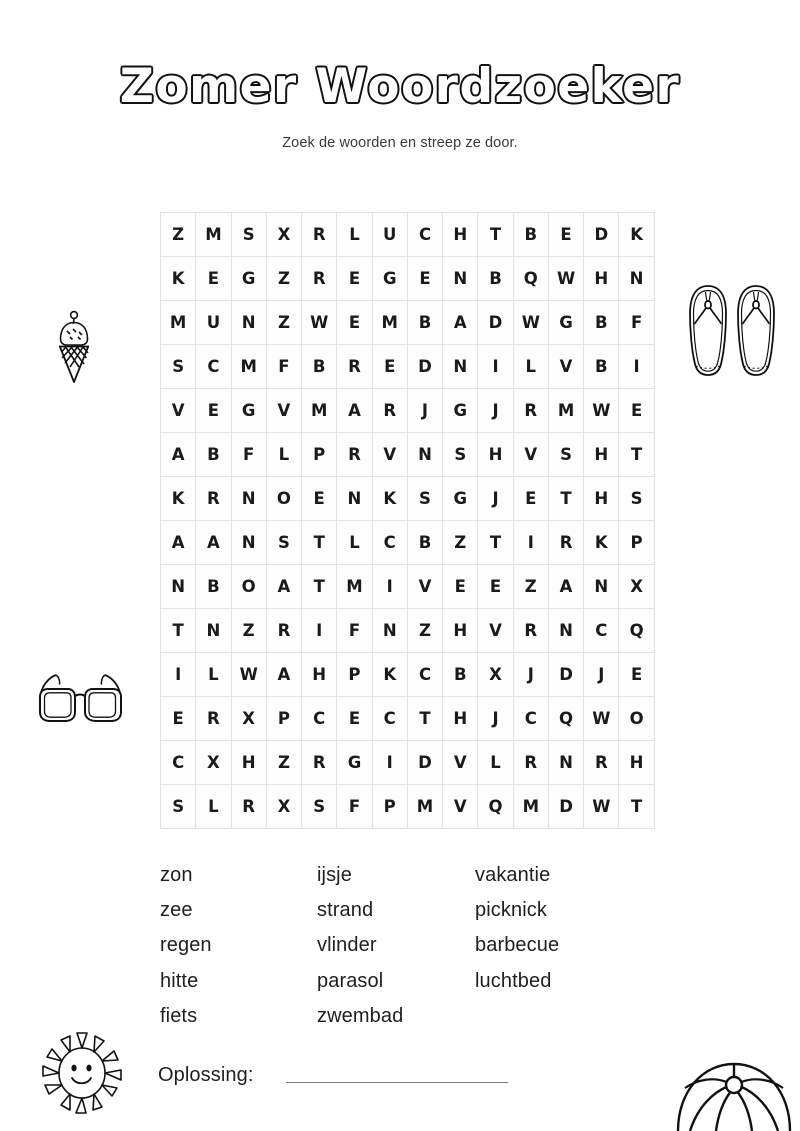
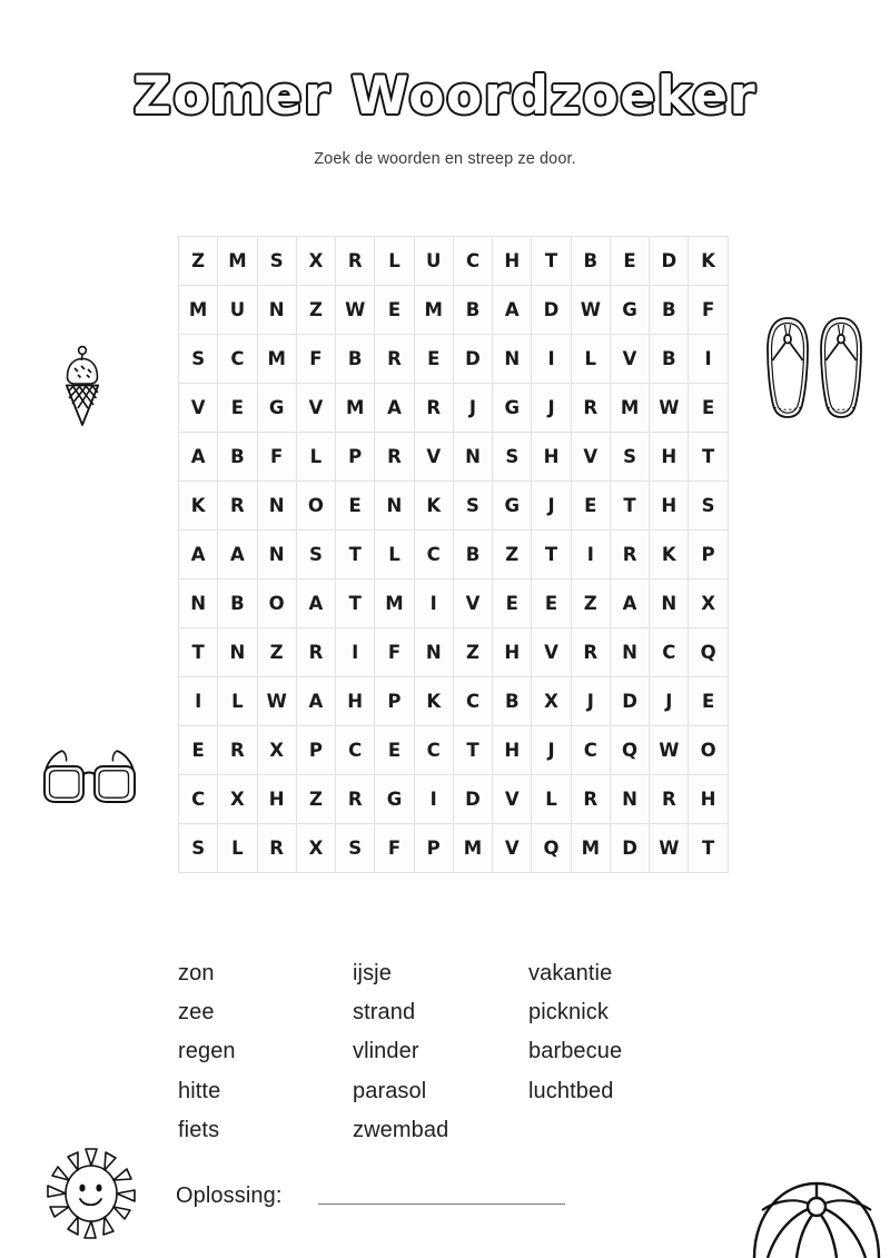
  Zomer Woordzoeker
  Zoek de woorden en streep ze door.
  Z	M	S	X	R	L	U	C	H	T	B	E	D	K
- K	E	G	Z	R	E	G	E	N	B	Q	W	H	N
  M	U	N	Z	W	E	M	B	A	D	W	G	B	F
  S	C	M	F	B	R	E	D	N	I	L	V	B	I
  V	E	G	V	M	A	R	J	G	J	R	M	W	E
  A	B	F	L	P	R	V	N	S	H	V	S	H	T
  K	R	N	O	E	N	K	S	G	J	E	T	H	S
  A	A	N	S	T	L	C	B	Z	T	I	R	K	P
  N	B	O	A	T	M	I	V	E	E	Z	A	N	X
  T	N	Z	R	I	F	N	Z	H	V	R	N	C	Q
  I	L	W	A	H	P	K	C	B	X	J	D	J	E
  E	R	X	P	C	E	C	T	H	J	C	Q	W	O
  C	X	H	Z	R	G	I	D	V	L	R	N	R	H
  S	L	R	X	S	F	P	M	V	Q	M	D	W	T
  zon
  zee
  regen
  hitte
  fiets
  ijsje
  strand
  vlinder
  parasol
  zwembad
  vakantie
  picknick
  barbecue
  luchtbed
  Oplossing:
